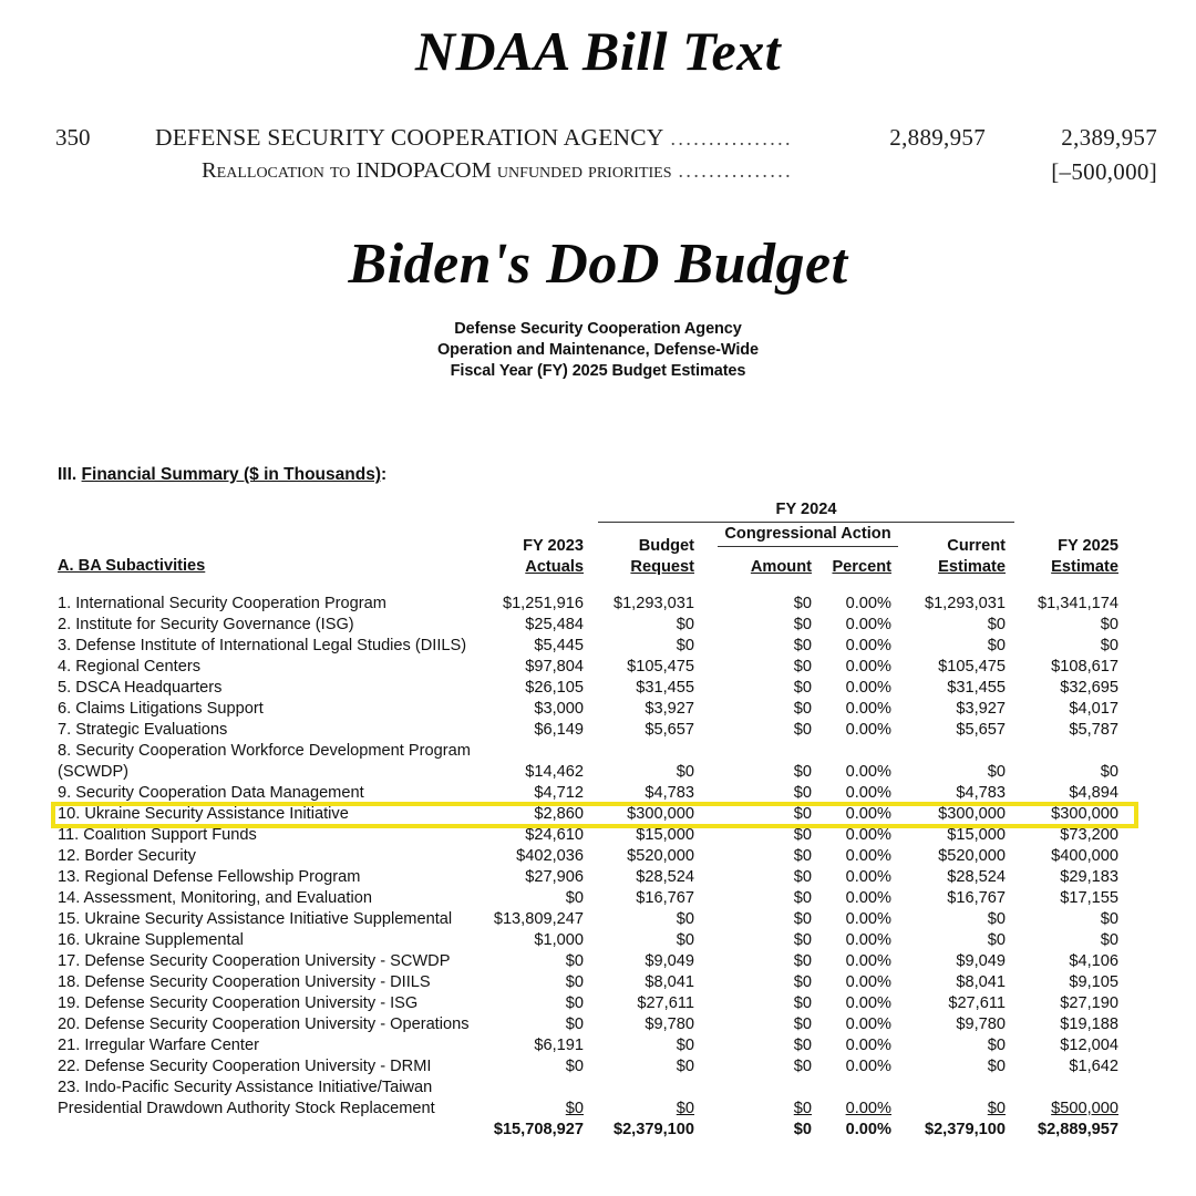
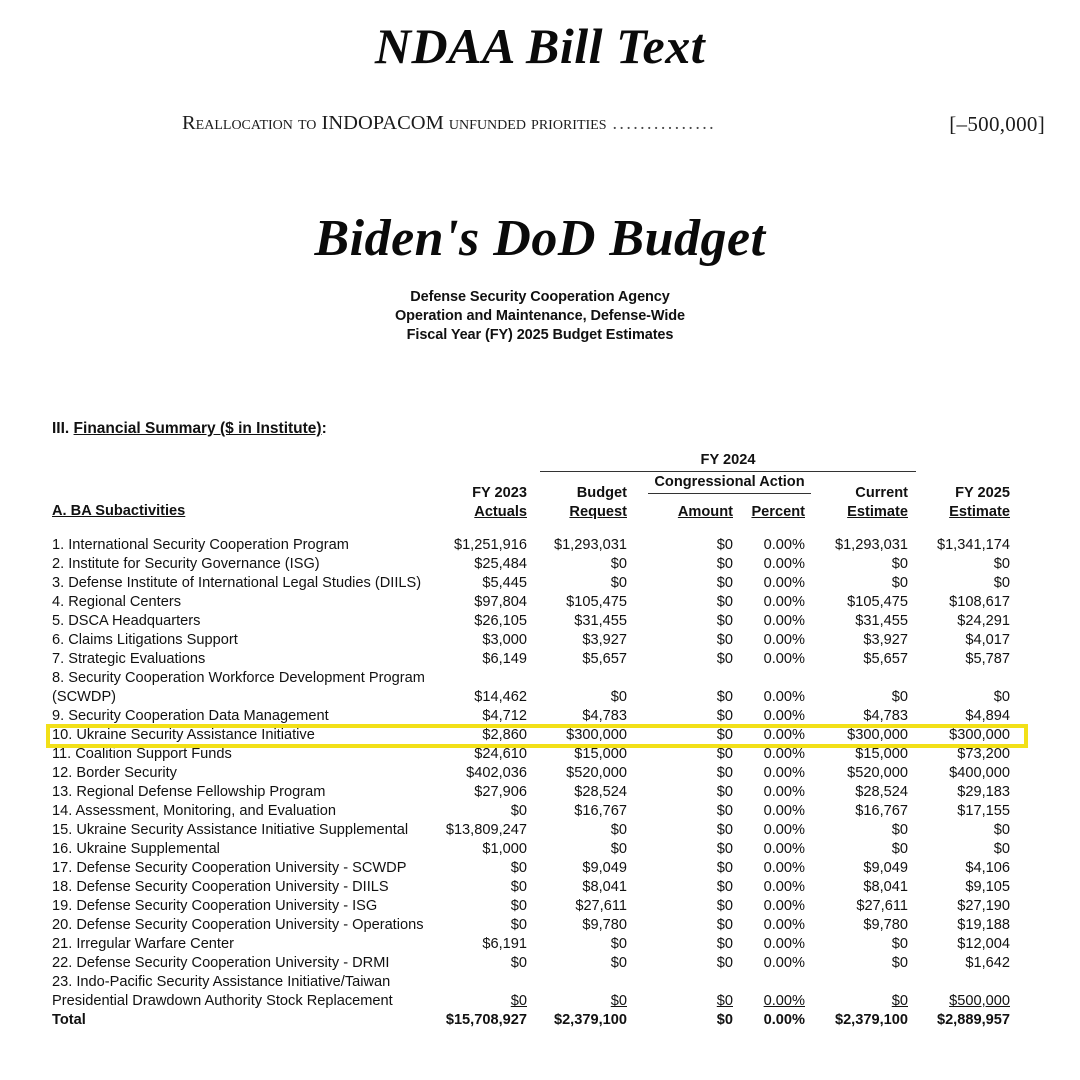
  NDAA Bill Text
  Biden's DoD Budget
- 350
- DEFENSE SECURITY COOPERATION AGENCY ................
- 2,889,957
- 2,389,957
  Reallocation to INDOPACOM unfunded priorities ...............
  [–500,000]
  Defense Security Cooperation Agency
  Operation and Maintenance, Defense-Wide
  Fiscal Year (FY) 2025 Budget Estimates
- III. Financial Summary ($ in Thousands):
+ III. Financial Summary ($ in Institute):
  FY 2024
  Congressional Action
  A. BA Subactivities
  FY 2023
  Actuals
  Budget
  Request
  Amount
  Percent
  Current
  Estimate
  FY 2025
  Estimate
  1. International Security Cooperation Program
  $1,251,916
  $1,293,031
  $0
  0.00%
  $1,293,031
  $1,341,174
  2. Institute for Security Governance (ISG)
  $25,484
  $0
  $0
  0.00%
  $0
  $0
  3. Defense Institute of International Legal Studies (DIILS)
  $5,445
  $0
  $0
  0.00%
  $0
  $0
  4. Regional Centers
  $97,804
  $105,475
  $0
  0.00%
  $105,475
  $108,617
  5. DSCA Headquarters
  $26,105
  $31,455
  $0
  0.00%
  $31,455
- $32,695
+ $24,291
  6. Claims Litigations Support
  $3,000
  $3,927
  $0
  0.00%
  $3,927
  $4,017
  7. Strategic Evaluations
  $6,149
  $5,657
  $0
  0.00%
  $5,657
  $5,787
  8. Security Cooperation Workforce Development Program (SCWDP)
  $14,462
  $0
  $0
  0.00%
  $0
  $0
  9. Security Cooperation Data Management
  $4,712
  $4,783
  $0
  0.00%
  $4,783
  $4,894
  10. Ukraine Security Assistance Initiative
  $2,860
  $300,000
  $0
  0.00%
  $300,000
  $300,000
  11. Coalition Support Funds
  $24,610
  $15,000
  $0
  0.00%
  $15,000
  $73,200
  12. Border Security
  $402,036
  $520,000
  $0
  0.00%
  $520,000
  $400,000
  13. Regional Defense Fellowship Program
  $27,906
  $28,524
  $0
  0.00%
  $28,524
  $29,183
  14. Assessment, Monitoring, and Evaluation
  $0
  $16,767
  $0
  0.00%
  $16,767
  $17,155
  15. Ukraine Security Assistance Initiative Supplemental
  $13,809,247
  $0
  $0
  0.00%
  $0
  $0
  16. Ukraine Supplemental
  $1,000
  $0
  $0
  0.00%
  $0
  $0
  17. Defense Security Cooperation University - SCWDP
  $0
  $9,049
  $0
  0.00%
  $9,049
  $4,106
  18. Defense Security Cooperation University - DIILS
  $0
  $8,041
  $0
  0.00%
  $8,041
  $9,105
  19. Defense Security Cooperation University - ISG
  $0
  $27,611
  $0
  0.00%
  $27,611
  $27,190
  20. Defense Security Cooperation University - Operations
  $0
  $9,780
  $0
  0.00%
  $9,780
  $19,188
  21. Irregular Warfare Center
  $6,191
  $0
  $0
  0.00%
  $0
  $12,004
  22. Defense Security Cooperation University - DRMI
  $0
  $0
  $0
  0.00%
  $0
  $1,642
  23. Indo-Pacific Security Assistance Initiative/Taiwan Presidential Drawdown Authority Stock Replacement
  $0
  $0
  $0
  0.00%
  $0
  $500,000
+ Total
  $15,708,927
  $2,379,100
  $0
  0.00%
  $2,379,100
  $2,889,957
